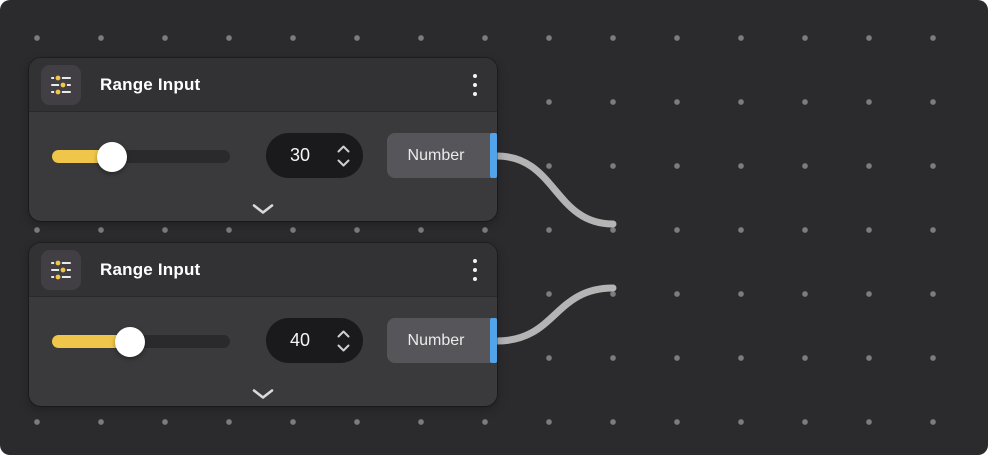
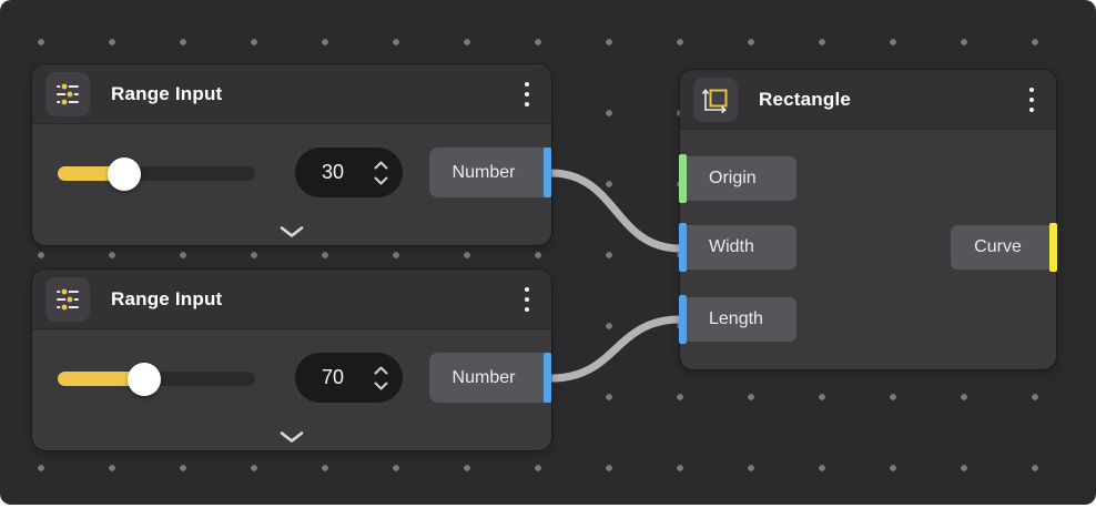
  Range Input
  30
  Number
  Range Input
- 40
+ 70
  Number
+ Rectangle
+ Origin
+ Width
+ Length
+ Curve
